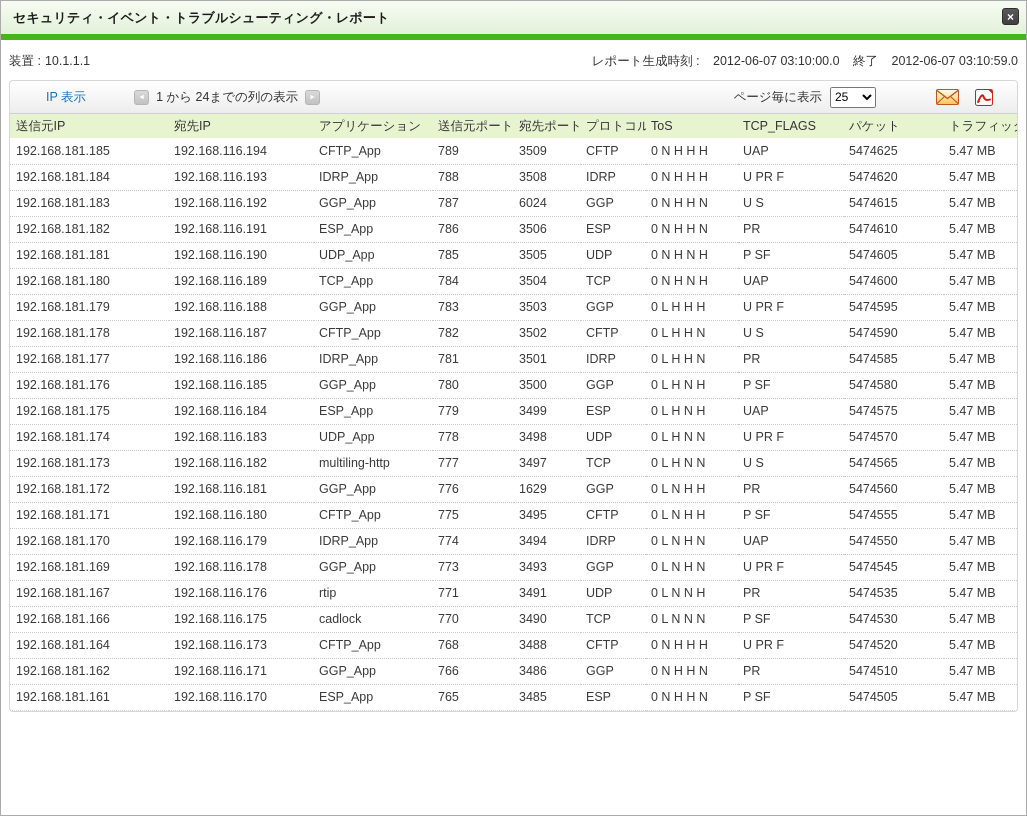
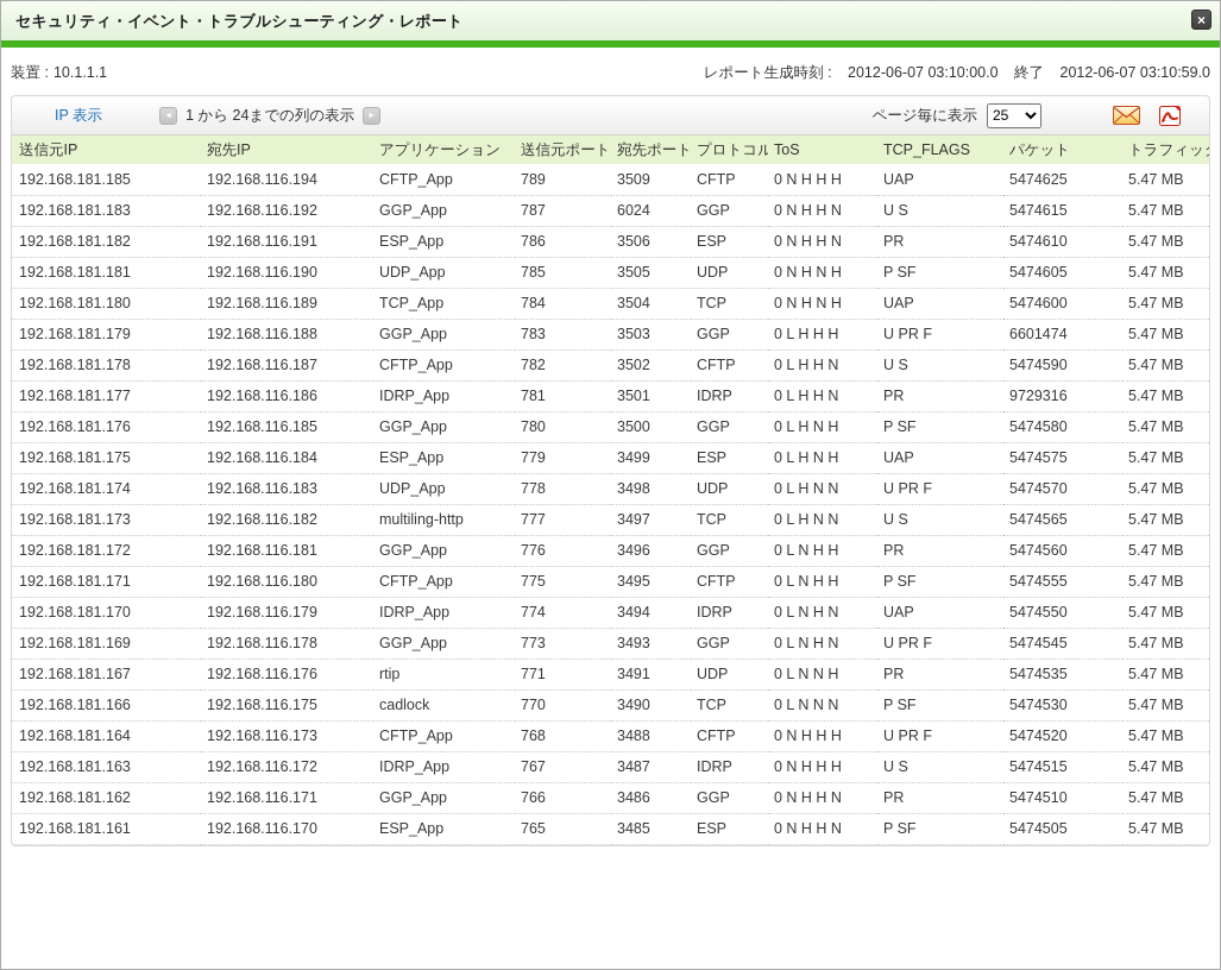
  セキュリティ・イベント・トラブルシューティング・レポート
  ×
  装置 : 10.1.1.1
  レポート生成時刻 : 2012-06-07 03:10:00.0 終了 2012-06-07 03:10:59.0
  IP 表示
  1 から 24までの列の表示
  ページ毎に表示
  25
  送信元IP	宛先IP	アプリケーション	送信元ポート	宛先ポート	プロトコル	ToS	TCP_FLAGS	パケット	トラフィッ
  192.168.181.185	192.168.116.194	CFTP_App	789	3509	CFTP	0 N H H H	UAP	5474625	5.47 MB
- 192.168.181.184	192.168.116.193	IDRP_App	788	3508	IDRP	0 N H H H	U PR F	5474620	5.47 MB
  192.168.181.183	192.168.116.192	GGP_App	787	6024	GGP	0 N H H N	U S	5474615	5.47 MB
  192.168.181.182	192.168.116.191	ESP_App	786	3506	ESP	0 N H H N	PR	5474610	5.47 MB
  192.168.181.181	192.168.116.190	UDP_App	785	3505	UDP	0 N H N H	P SF	5474605	5.47 MB
  192.168.181.180	192.168.116.189	TCP_App	784	3504	TCP	0 N H N H	UAP	5474600	5.47 MB
- 192.168.181.179	192.168.116.188	GGP_App	783	3503	GGP	0 L H H H	U PR F	5474595	5.47 MB
+ 192.168.181.179	192.168.116.188	GGP_App	783	3503	GGP	0 L H H H	U PR F	6601474	5.47 MB
  192.168.181.178	192.168.116.187	CFTP_App	782	3502	CFTP	0 L H H N	U S	5474590	5.47 MB
- 192.168.181.177	192.168.116.186	IDRP_App	781	3501	IDRP	0 L H H N	PR	5474585	5.47 MB
+ 192.168.181.177	192.168.116.186	IDRP_App	781	3501	IDRP	0 L H H N	PR	9729316	5.47 MB
  192.168.181.176	192.168.116.185	GGP_App	780	3500	GGP	0 L H N H	P SF	5474580	5.47 MB
  192.168.181.175	192.168.116.184	ESP_App	779	3499	ESP	0 L H N H	UAP	5474575	5.47 MB
  192.168.181.174	192.168.116.183	UDP_App	778	3498	UDP	0 L H N N	U PR F	5474570	5.47 MB
  192.168.181.173	192.168.116.182	multiling-http	777	3497	TCP	0 L H N N	U S	5474565	5.47 MB
- 192.168.181.172	192.168.116.181	GGP_App	776	1629	GGP	0 L N H H	PR	5474560	5.47 MB
+ 192.168.181.172	192.168.116.181	GGP_App	776	3496	GGP	0 L N H H	PR	5474560	5.47 MB
  192.168.181.171	192.168.116.180	CFTP_App	775	3495	CFTP	0 L N H H	P SF	5474555	5.47 MB
  192.168.181.170	192.168.116.179	IDRP_App	774	3494	IDRP	0 L N H N	UAP	5474550	5.47 MB
  192.168.181.169	192.168.116.178	GGP_App	773	3493	GGP	0 L N H N	U PR F	5474545	5.47 MB
  192.168.181.167	192.168.116.176	rtip	771	3491	UDP	0 L N N H	PR	5474535	5.47 MB
  192.168.181.166	192.168.116.175	cadlock	770	3490	TCP	0 L N N N	P SF	5474530	5.47 MB
  192.168.181.164	192.168.116.173	CFTP_App	768	3488	CFTP	0 N H H H	U PR F	5474520	5.47 MB
+ 192.168.181.163	192.168.116.172	IDRP_App	767	3487	IDRP	0 N H H H	U S	5474515	5.47 MB
  192.168.181.162	192.168.116.171	GGP_App	766	3486	GGP	0 N H H N	PR	5474510	5.47 MB
  192.168.181.161	192.168.116.170	ESP_App	765	3485	ESP	0 N H H N	P SF	5474505	5.47 MB
